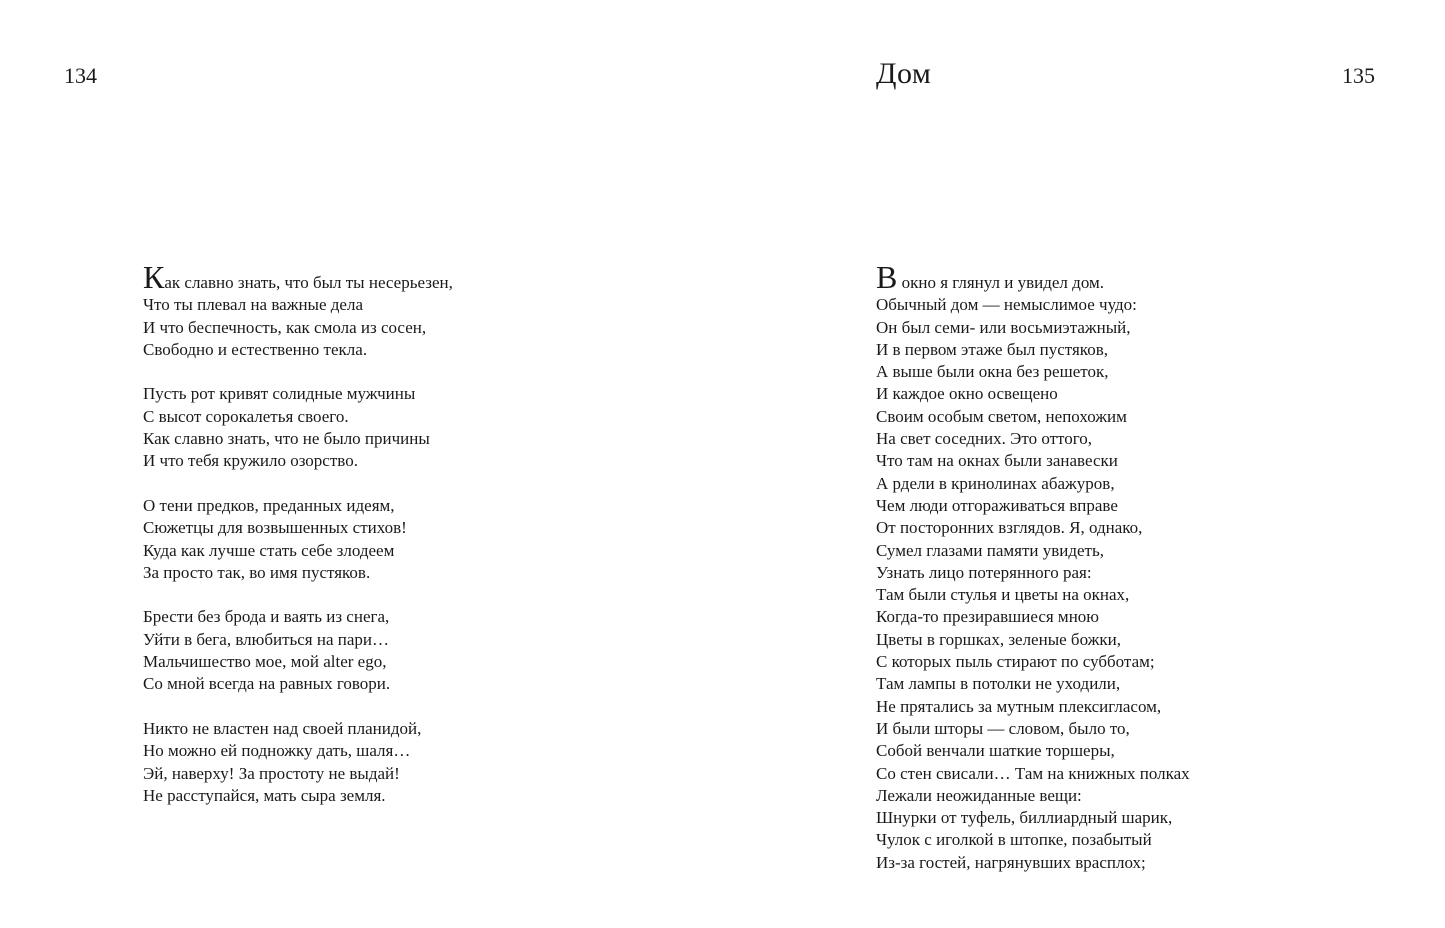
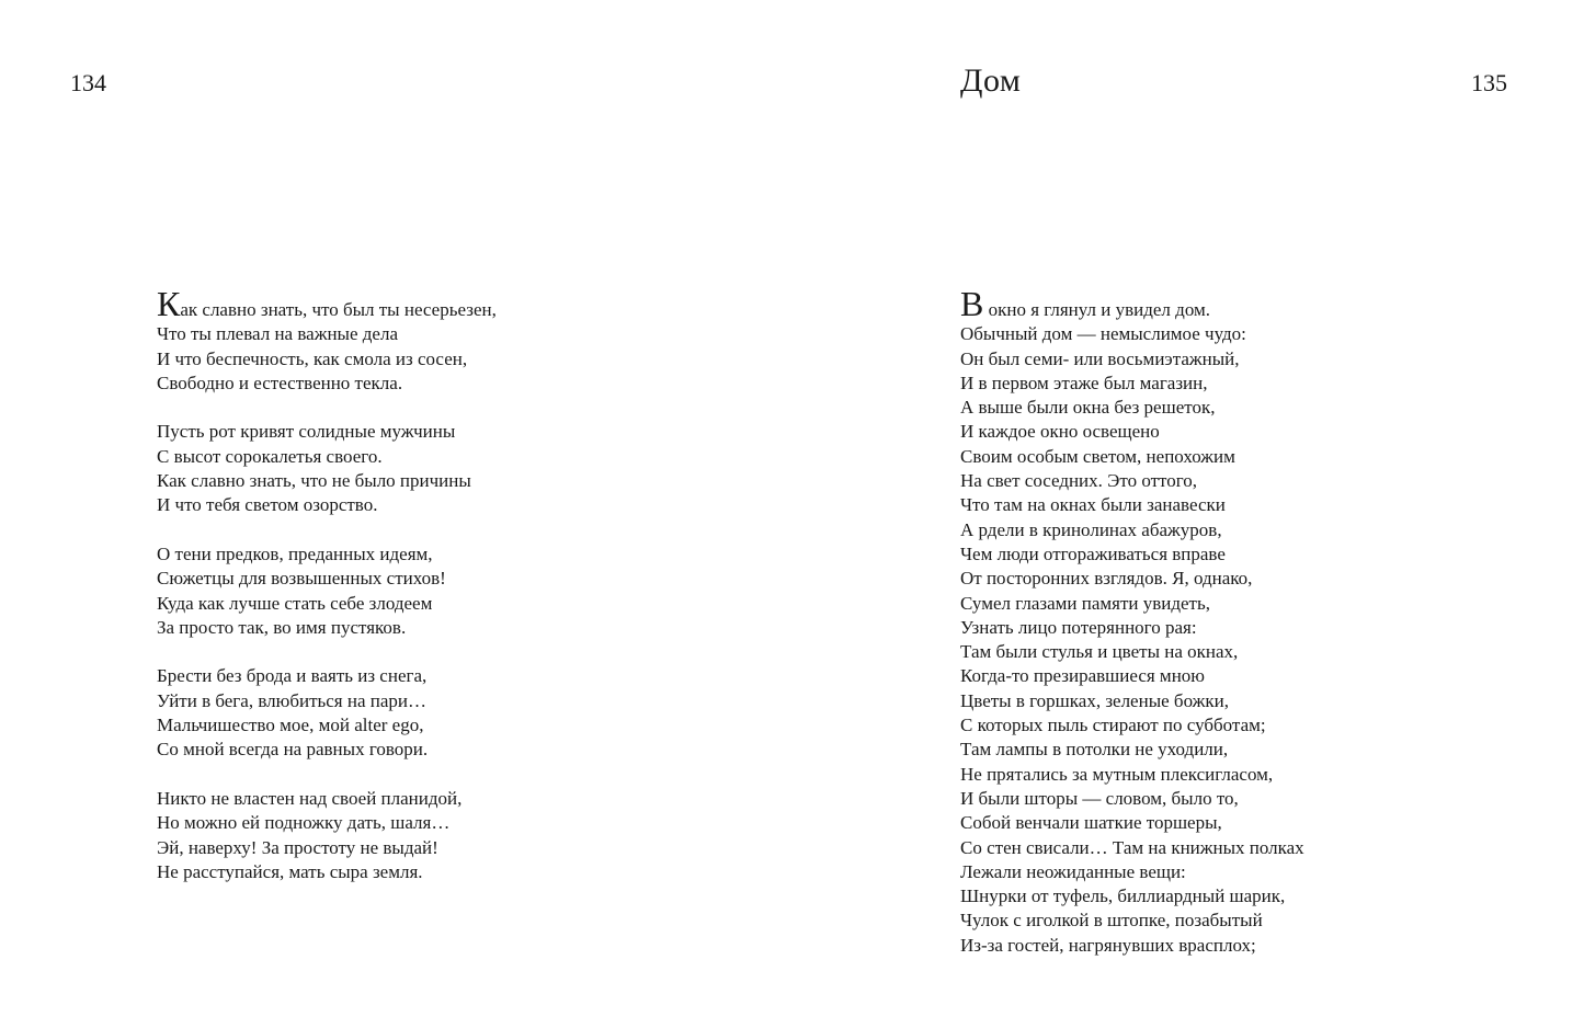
  134
  Как славно знать, что был ты несерьезен,
  Что ты плевал на важные дела
  И что беспечность, как смола из сосен,
  Свободно и естественно текла.
  Пусть рот кривят солидные мужчины
  С высот сорокалетья своего.
  Как славно знать, что не было причины
- И что тебя кружило озорство.
+ И что тебя светом озорство.
  О тени предков, преданных идеям,
  Сюжетцы для возвышенных стихов!
  Куда как лучше стать себе злодеем
  За просто так, во имя пустяков.
  Брести без брода и ваять из снега,
  Уйти в бега, влюбиться на пари…
  Мальчишество мое, мой alter ego,
  Со мной всегда на равных говори.
  Никто не властен над своей планидой,
  Но можно ей подножку дать, шаля…
  Эй, наверху! За простоту не выдай!
  Не расступайся, мать сыра земля.
  Дом
  135
  В окно я глянул и увидел дом.
  Обычный дом — немыслимое чудо:
  Он был семи- или восьмиэтажный,
- И в первом этаже был пустяков,
+ И в первом этаже был магазин,
  А выше были окна без решеток,
  И каждое окно освещено
  Своим особым светом, непохожим
  На свет соседних. Это оттого,
  Что там на окнах были занавески
  А рдели в кринолинах абажуров,
  Чем люди отгораживаться вправе
  От посторонних взглядов. Я, однако,
  Сумел глазами памяти увидеть,
  Узнать лицо потерянного рая:
  Там были стулья и цветы на окнах,
  Когда-то презиравшиеся мною
  Цветы в горшках, зеленые божки,
  С которых пыль стирают по субботам;
  Там лампы в потолки не уходили,
  Не прятались за мутным плексигласом,
  И были шторы — словом, было то,
  Собой венчали шаткие торшеры,
  Со стен свисали… Там на книжных полках
  Лежали неожиданные вещи:
  Шнурки от туфель, биллиардный шарик,
  Чулок с иголкой в штопке, позабытый
  Из-за гостей, нагрянувших врасплох;
